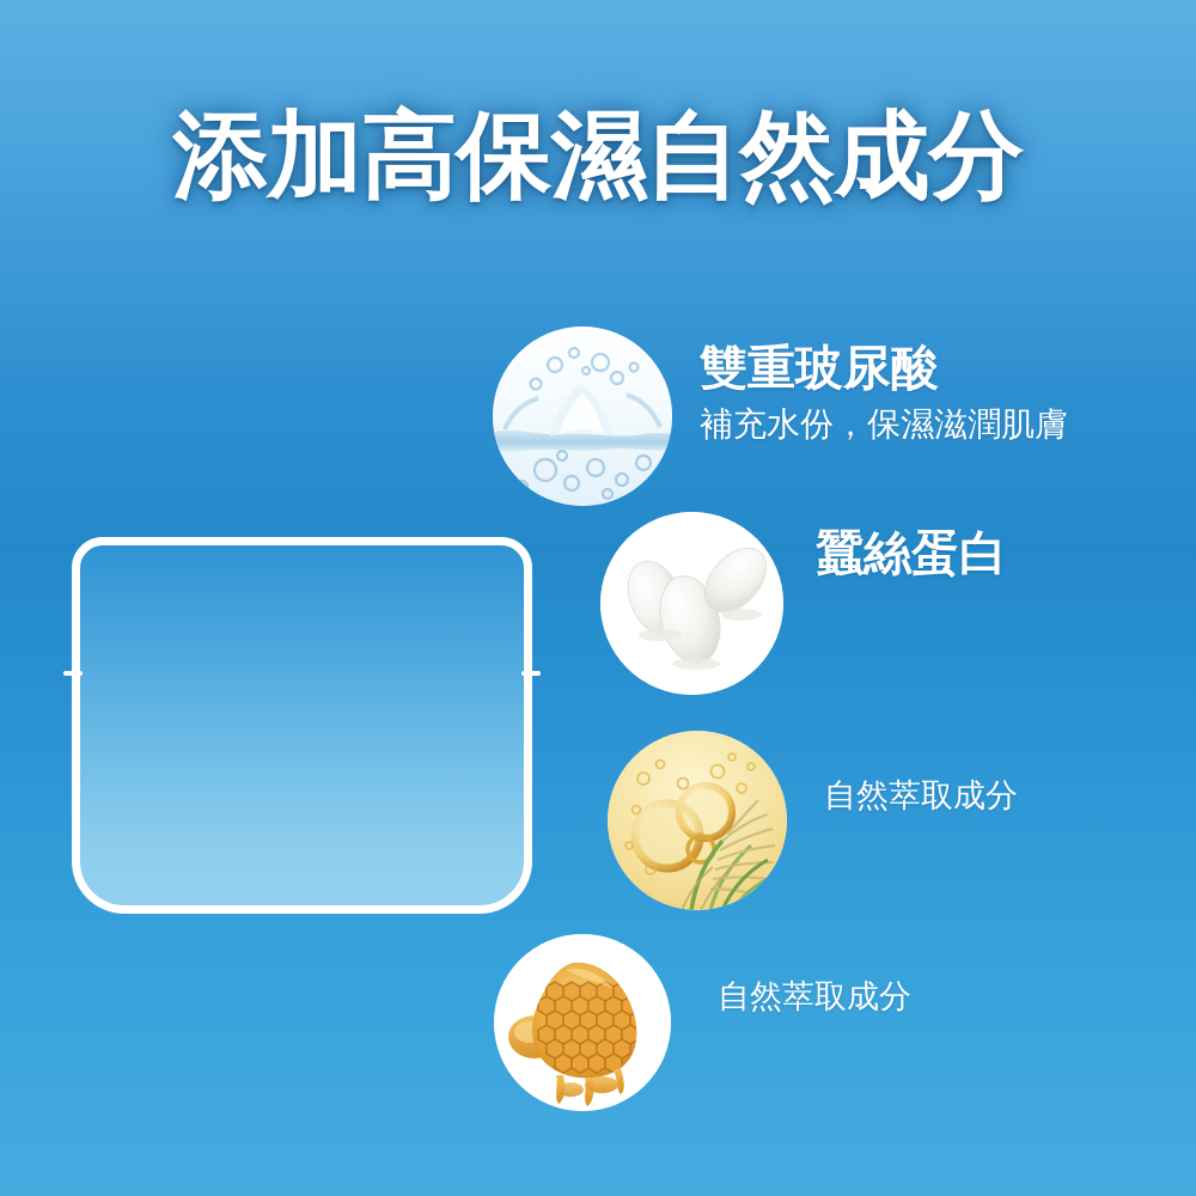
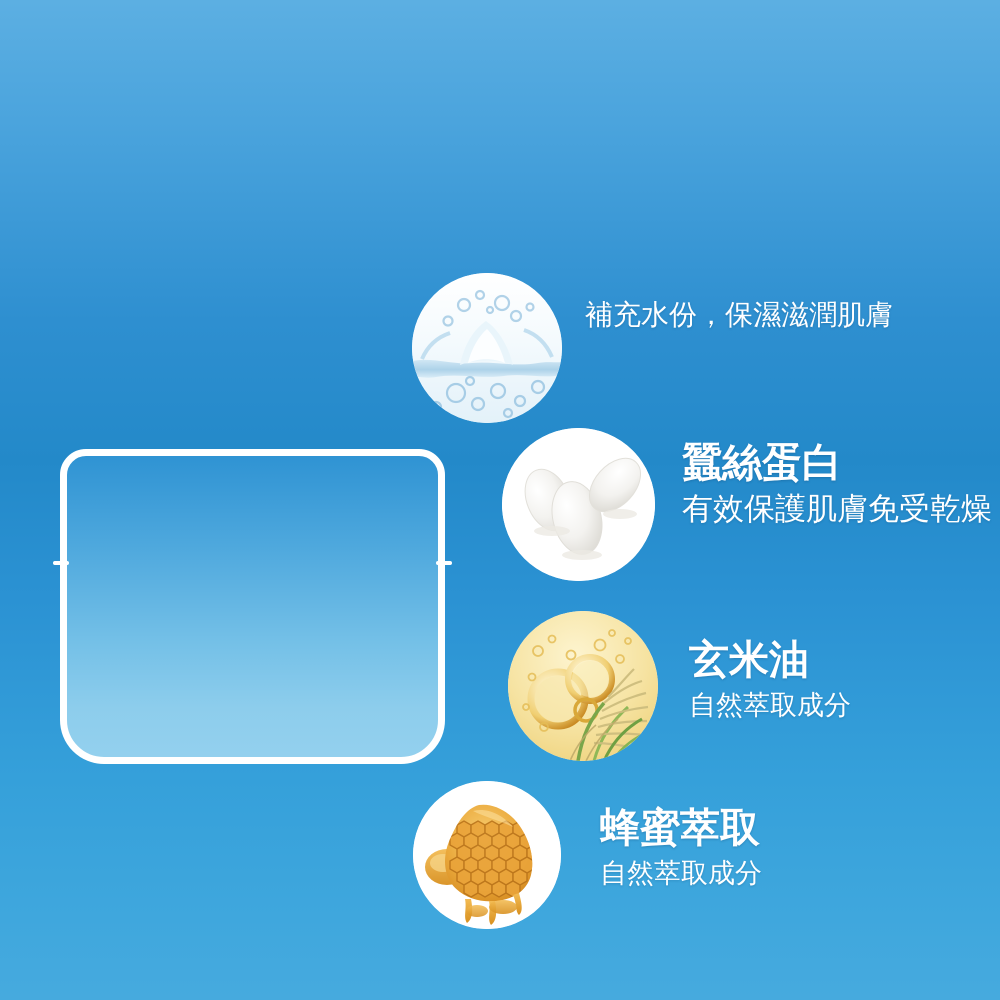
- 添加高保濕自然成分
- 雙重玻尿酸
  補充水份，保濕滋潤肌膚
  蠶絲蛋白
+ 有效保護肌膚免受乾燥
+ 玄米油
  自然萃取成分
+ 蜂蜜萃取
  自然萃取成分
